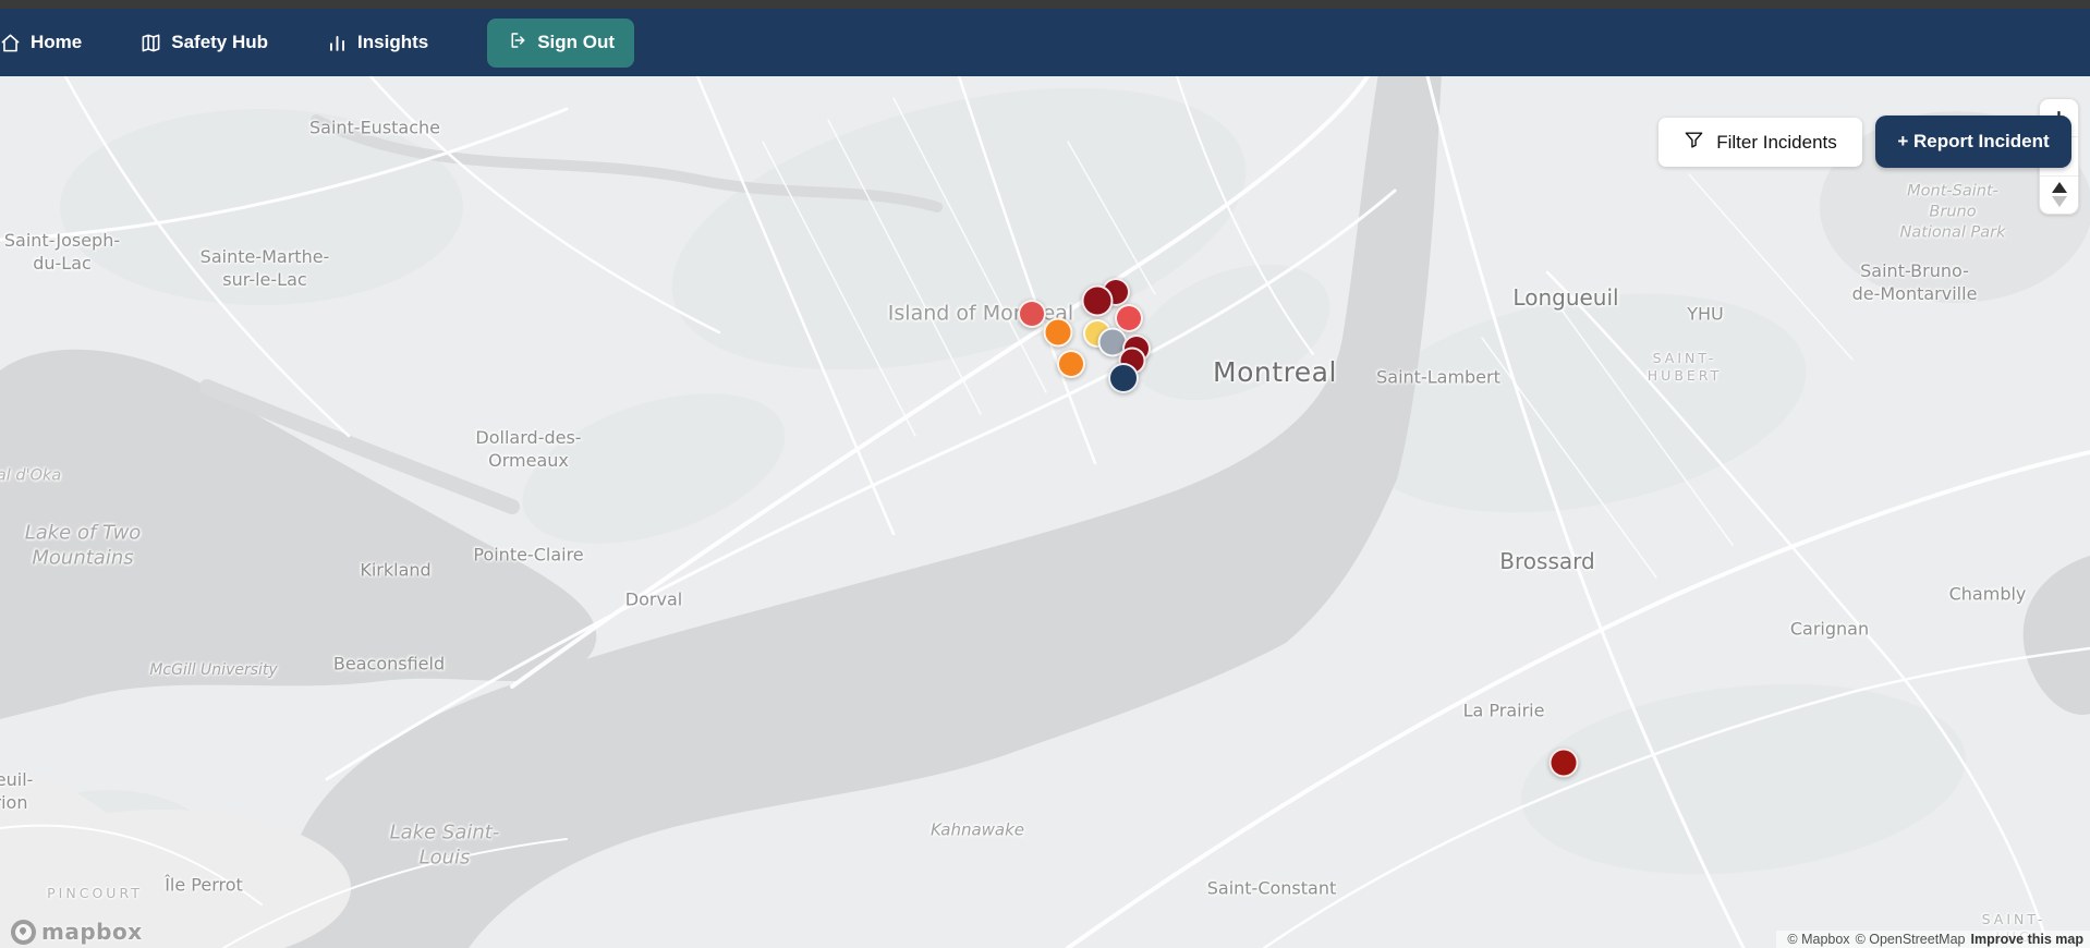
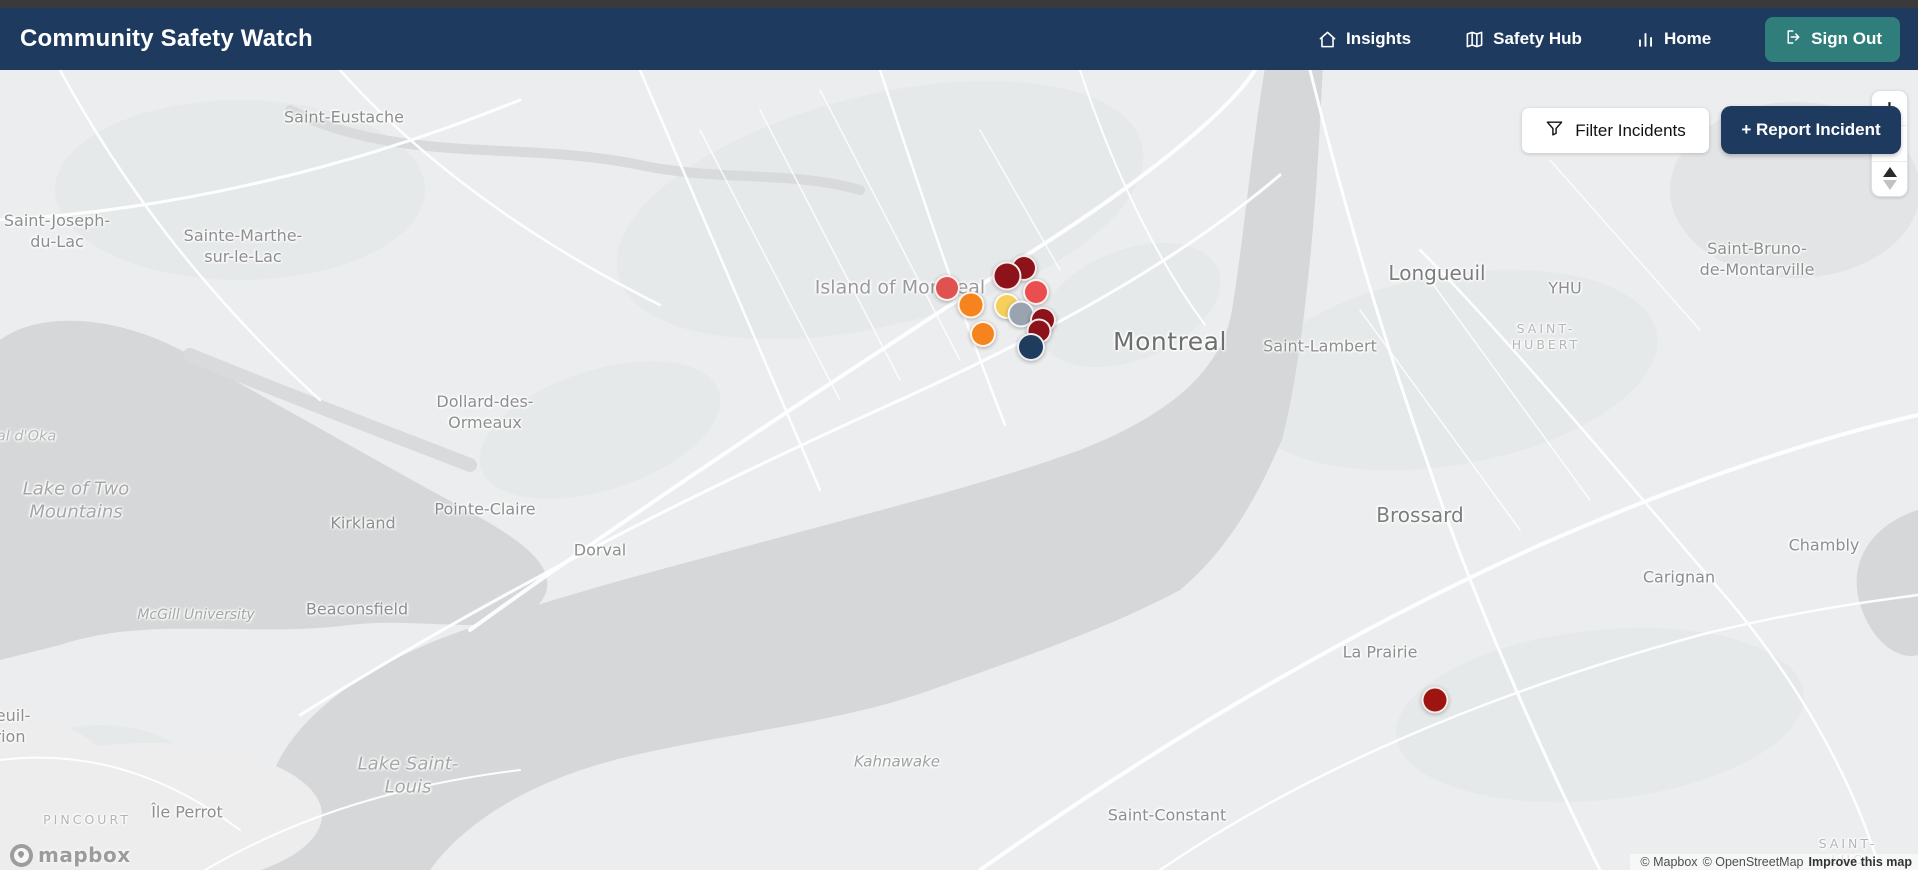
+ Community Safety Watch
- Home
+ Insights
  Safety Hub
- Insights
+ Home
  Sign Out
  Saint-Eustache
  Saint-Joseph-
  du-Lac
  Sainte-Marthe-
  sur-le-Lac
  al d'Oka
  Lake of Two
  Mountains
  Dollard-des-
  Ormeaux
  Kirkland
  Pointe-Claire
  Dorval
  Beaconsfield
  McGill University
  Island of Moeal
  Montreal
  Longueuil
  YHU
  SAINT-
  HUBERT
  Saint-Lambert
- Mont-Saint-Bruno
- National Park
  Saint-Bruno-
  de-Montarville
  Brossard
  La Prairie
  Carignan
  Chambly
  Saint-Constant
  Kahnawake
  Lake Saint-
  Louis
  Île Perrot
  PINCOURT
  euil-
  ion
  SAINT-LUC
  Filter Incidents
  + Report Incident
  mapbox
  © Mapbox
  © OpenStreetMap
  Improve this map
